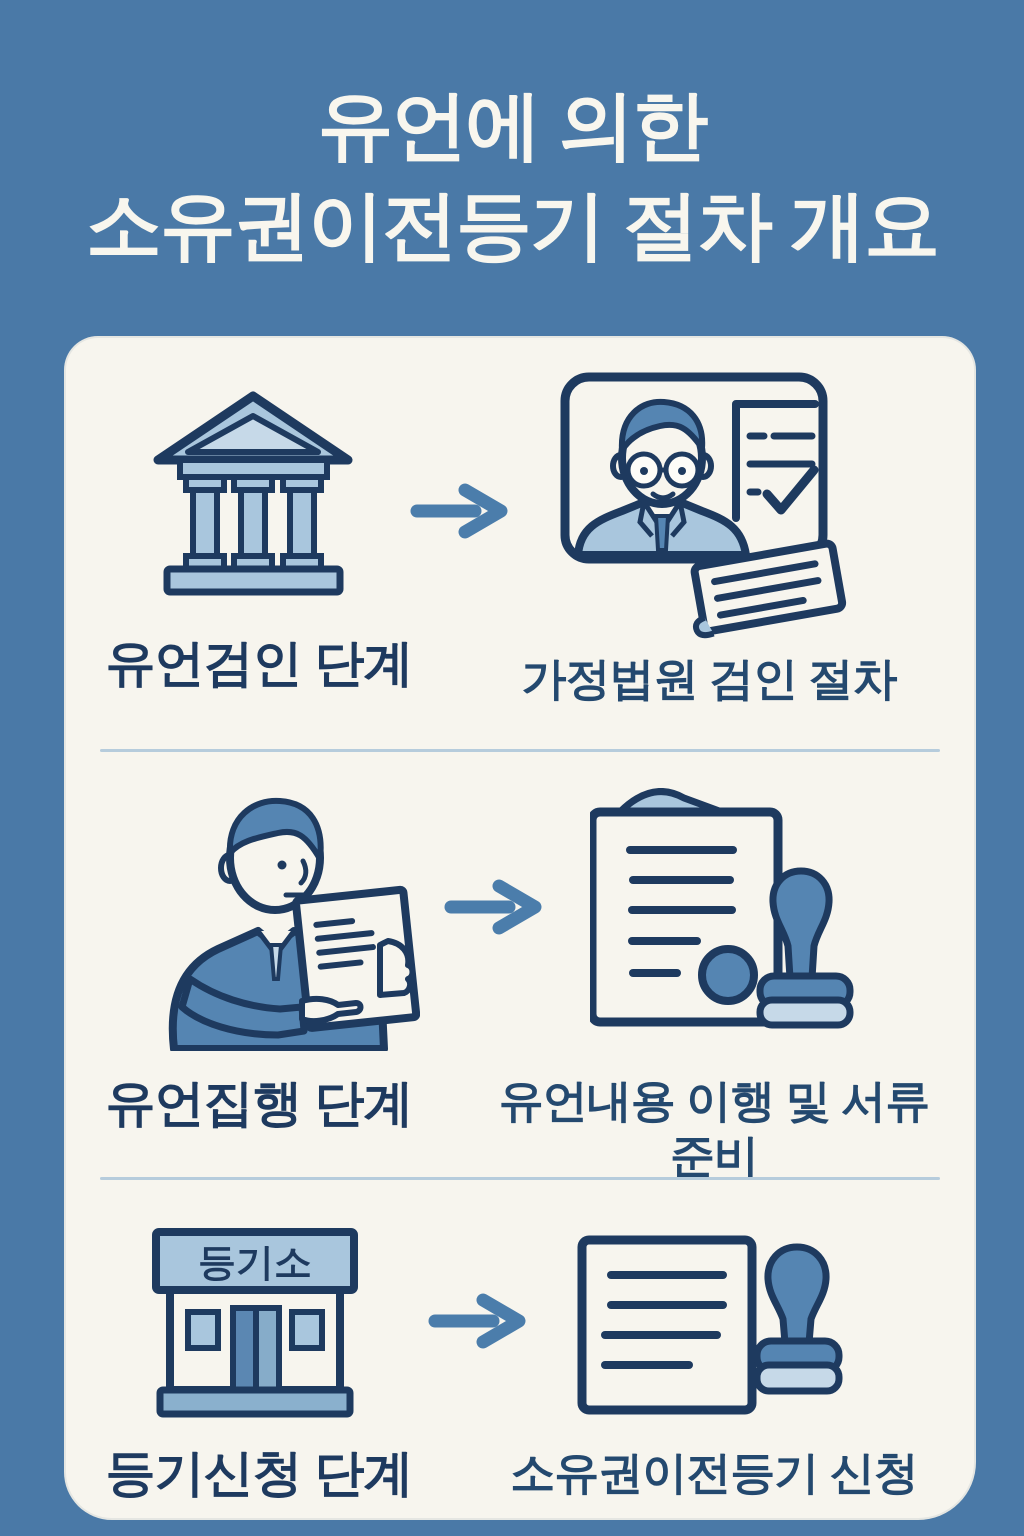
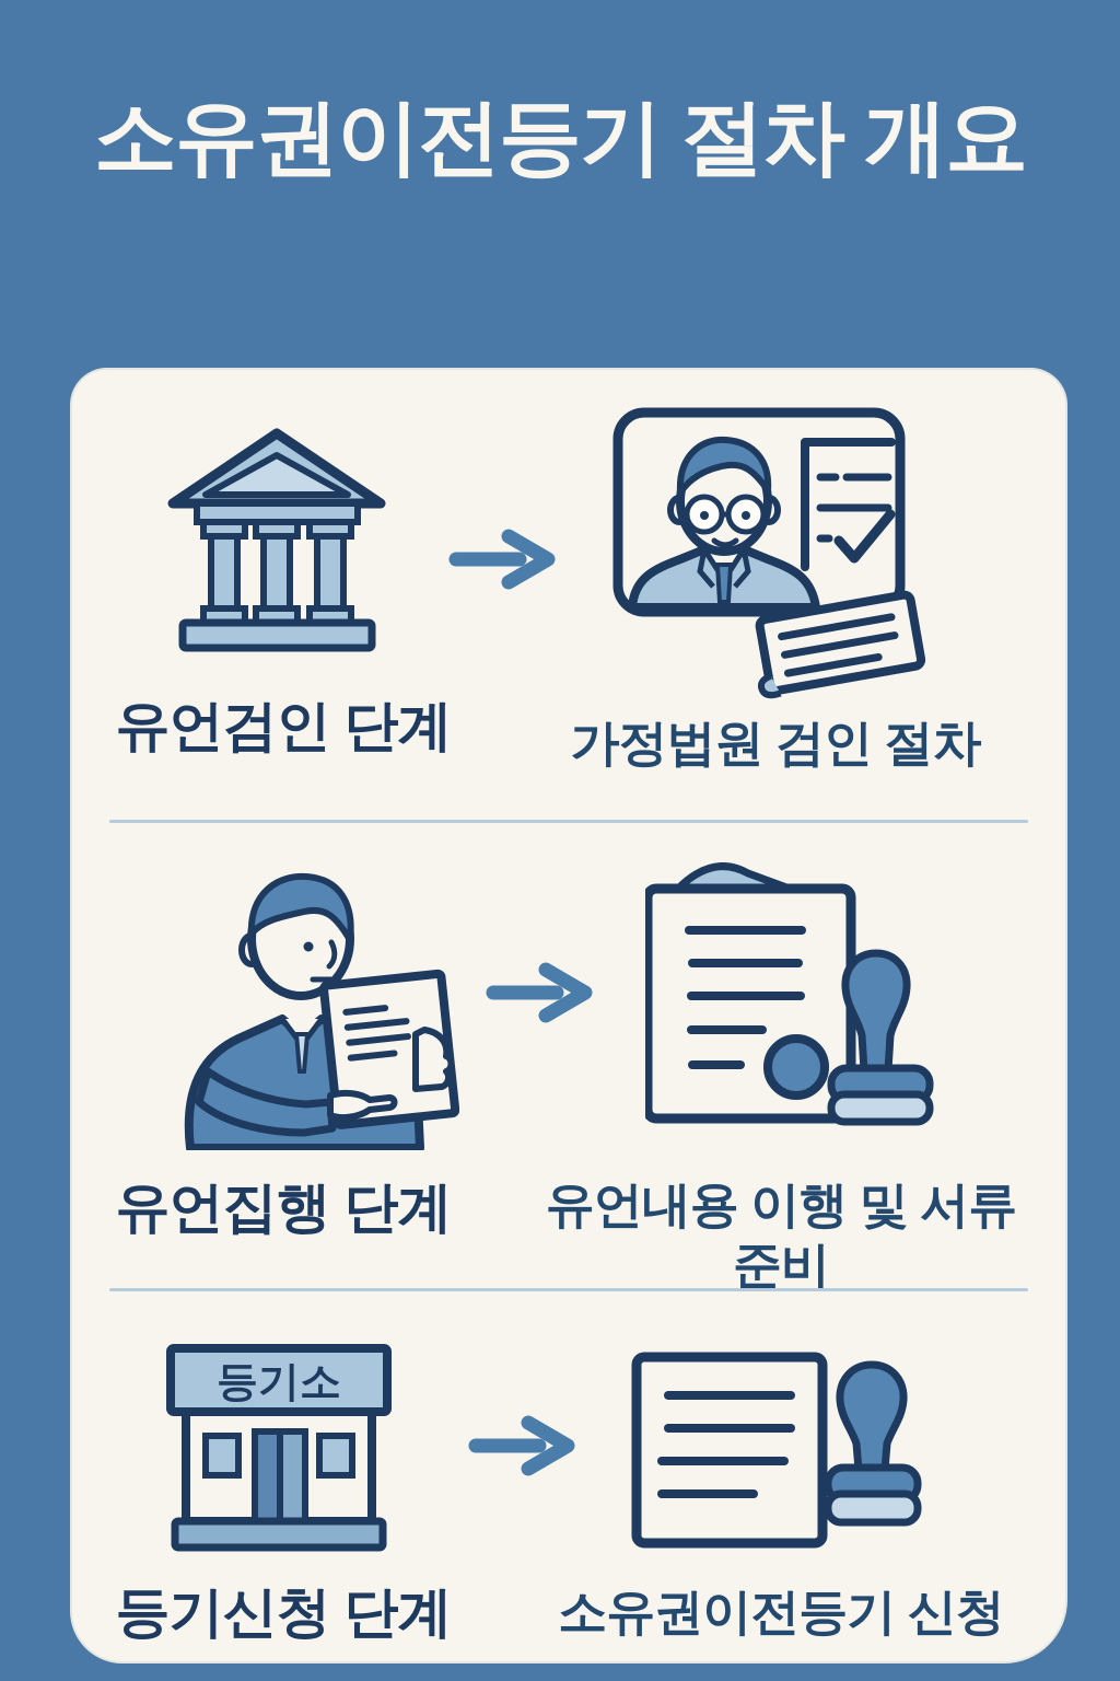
- 유언에 의한
  소유권이전등기 절차 개요
  유언검인 단계
  가정법원 검인 절차
  유언집행 단계
  유언내용 이행 및 서류
  준비
  등기소
  등기신청 단계
  소유권이전등기 신청
